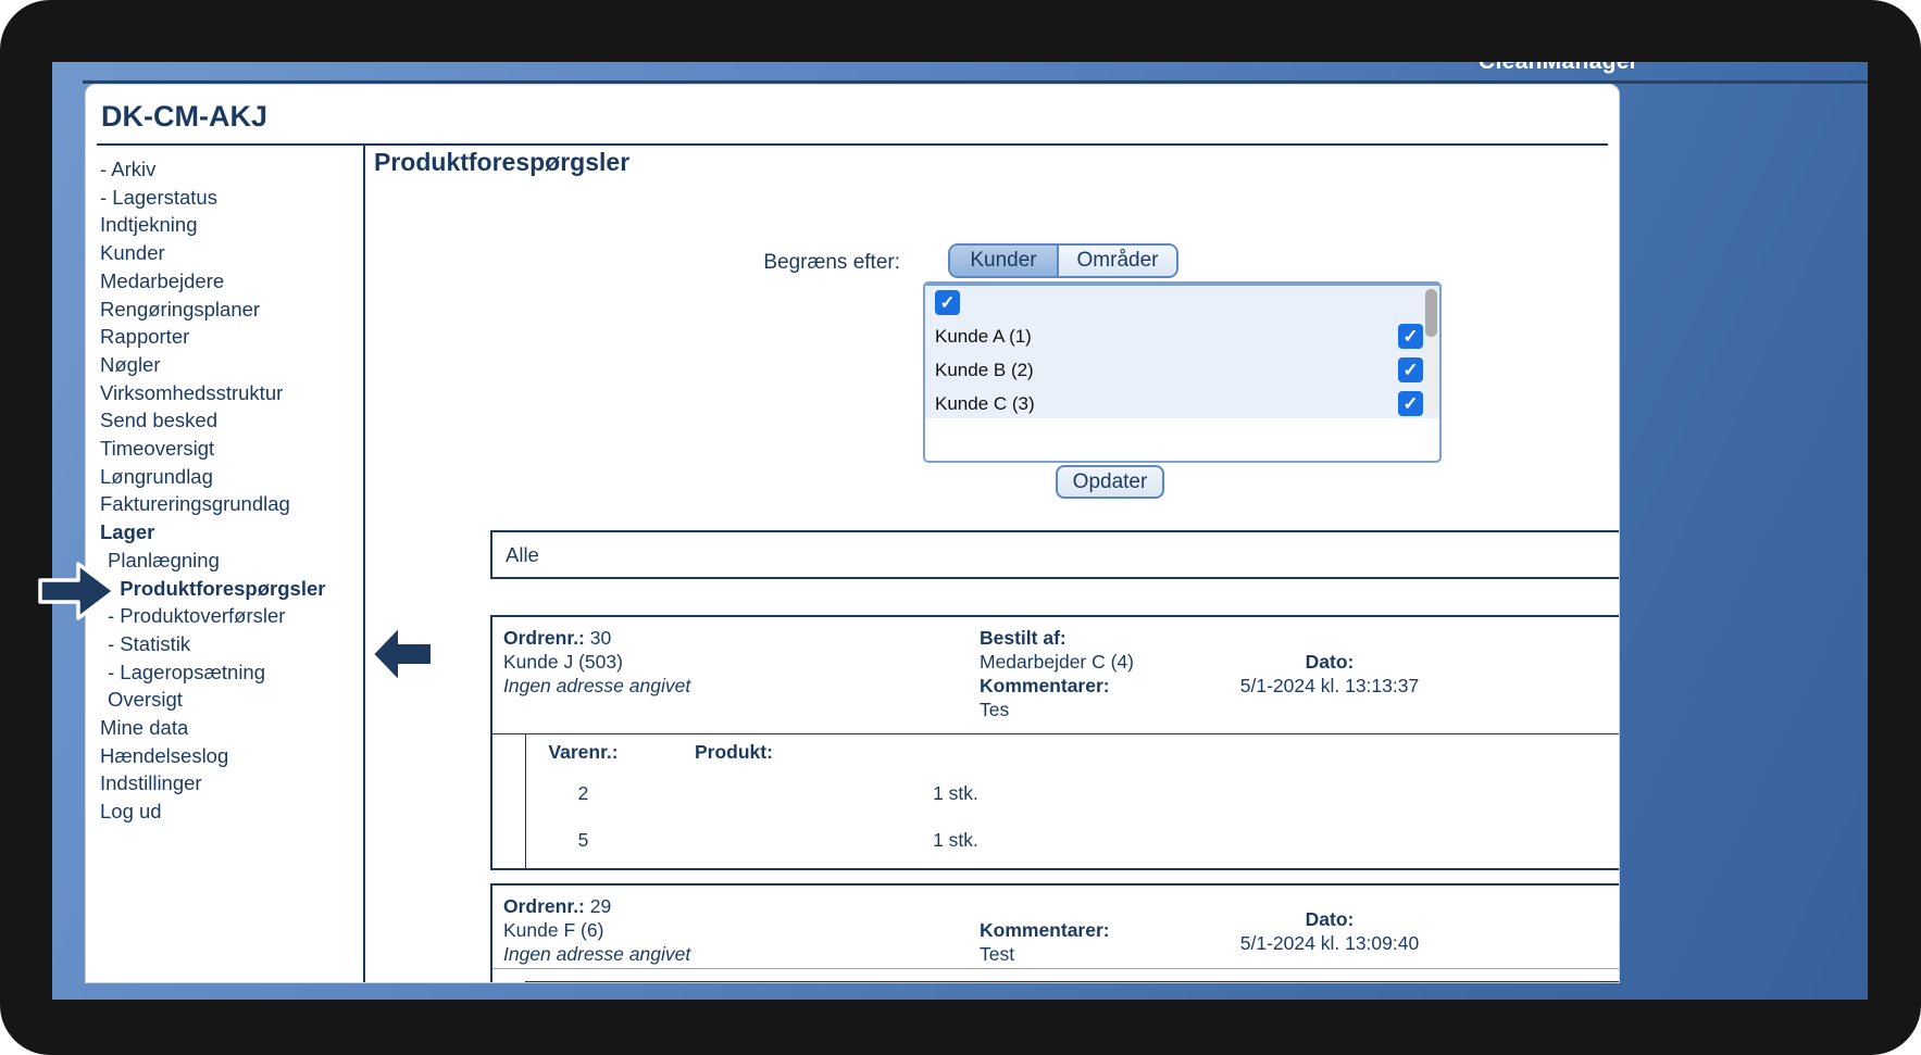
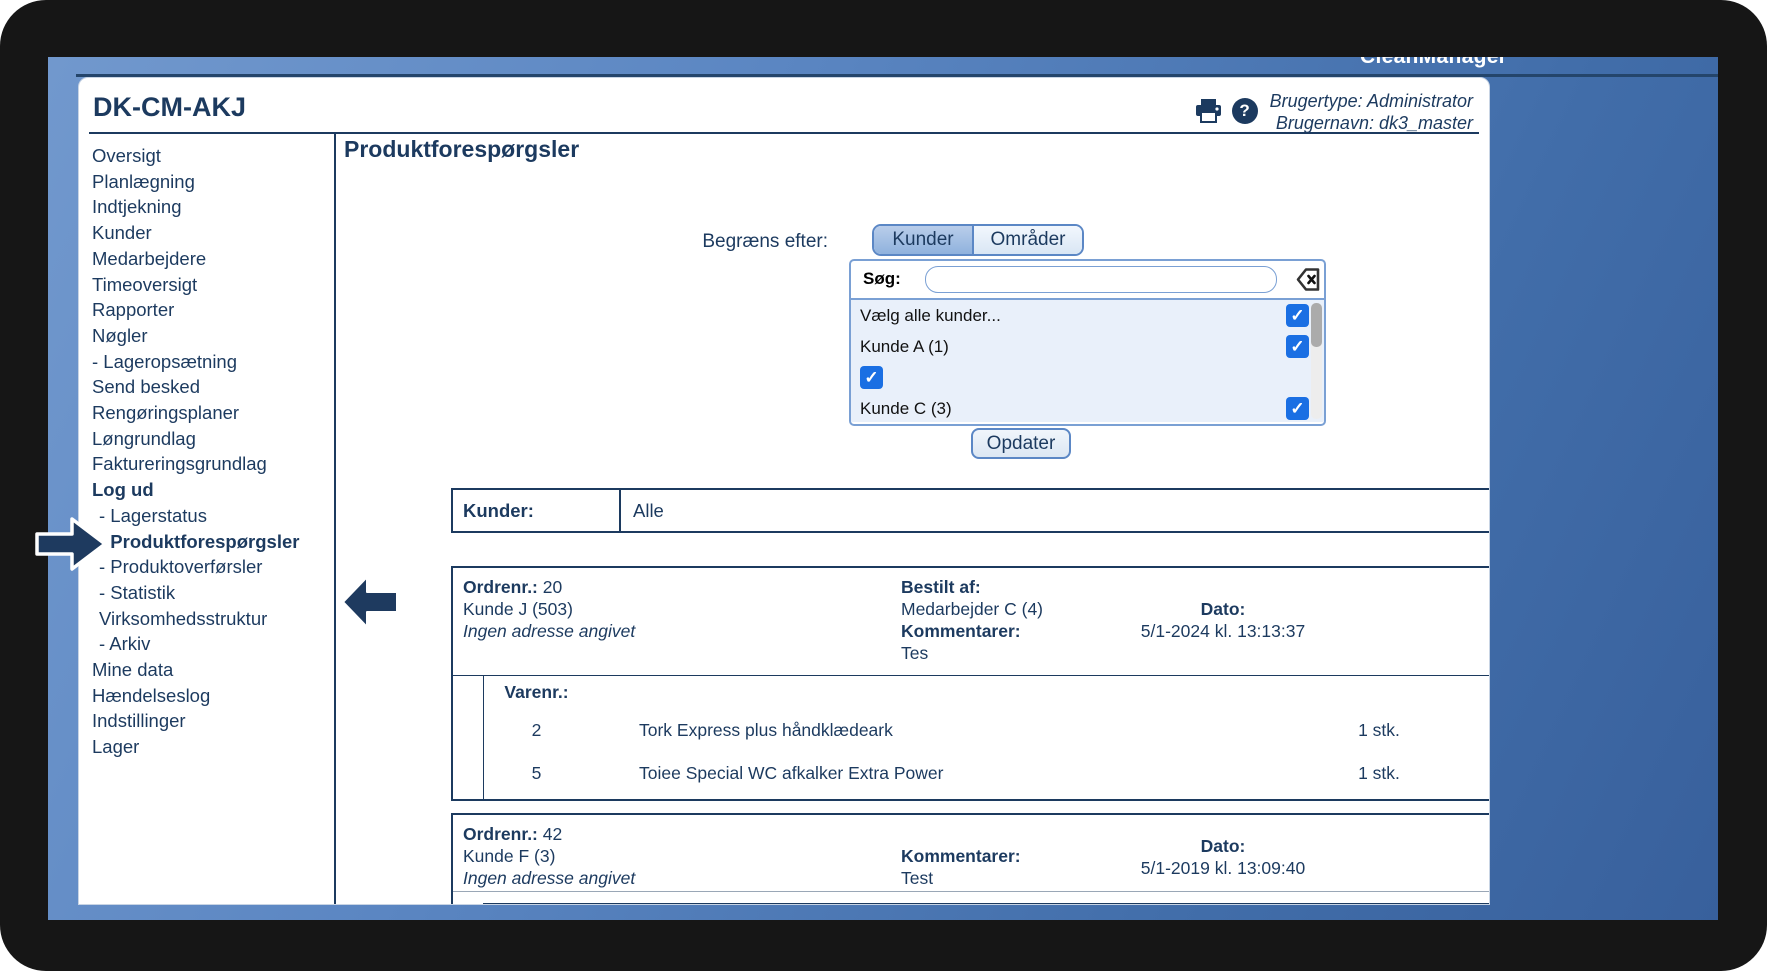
  CleanManager
  DK-CM-AKJ
+ ?
+ Brugertype: Administrator
+ Brugernavn: dk3_master
- - Arkiv
+ Oversigt
- - Lagerstatus
+ Planlægning
  Indtjekning
  Kunder
  Medarbejdere
- Rengøringsplaner
+ Timeoversigt
  Rapporter
  Nøgler
- Virksomhedsstruktur
+ - Lageropsætning
  Send besked
- Timeoversigt
+ Rengøringsplaner
  Løngrundlag
  Faktureringsgrundlag
- Lager
+ Log ud
- Planlægning
+ - Lagerstatus
  Produktforespørgsler
  - Produktoverførsler
  - Statistik
- - Lageropsætning
+ Virksomhedsstruktur
- Oversigt
+ - Arkiv
  Mine data
  Hændelseslog
  Indstillinger
- Log ud
+ Lager
  Produktforespørgsler
  Begræns efter:
  Kunder
  Områder
+ Søg:
+ Vælg alle kunder...
  ✓
  Kunde A (1)
  ✓
- Kunde B (2)
  ✓
  Kunde C (3)
  ✓
  Opdater
+ Kunder:
  Alle
- Ordrenr.: 30
+ Ordrenr.: 20
  Kunde J (503)
  Ingen adresse angivet
  Bestilt af:
  Medarbejder C (4)
  Kommentarer:
  Tes
  Dato:
  5/1-2024 kl. 13:13:37
  Varenr.:
- Produkt:
  2
+ Tork Express plus håndklædeark
  1 stk.
  5
+ Toiee Special WC afkalker Extra Power
  1 stk.
- Ordrenr.: 29
+ Ordrenr.: 42
- Kunde F (6)
+ Kunde F (3)
  Ingen adresse angivet
  Kommentarer:
  Test
  Dato:
- 5/1-2024 kl. 13:09:40
+ 5/1-2019 kl. 13:09:40
